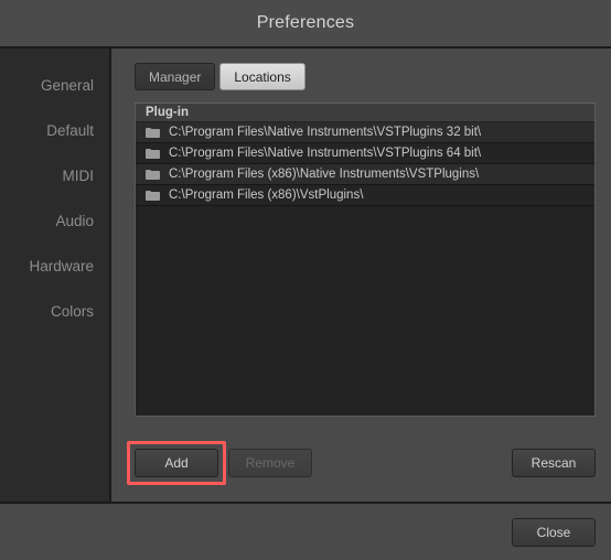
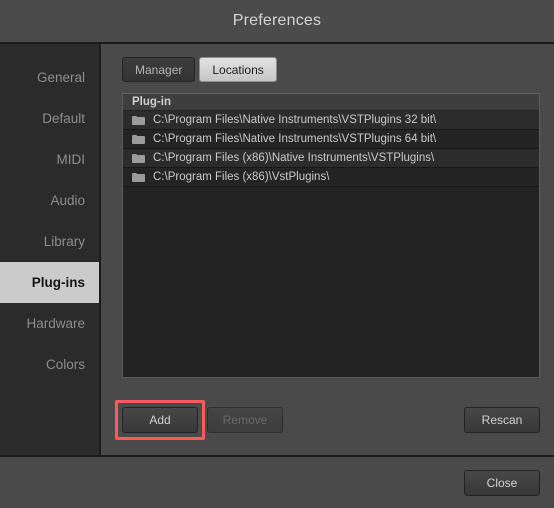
  Preferences
  General
  Default
  MIDI
  Audio
+ Library
+ Plug-ins
  Hardware
  Colors
  Manager
  Locations
  Plug-in
  C:\Program Files\Native Instruments\VSTPlugins 32 bit\
  C:\Program Files\Native Instruments\VSTPlugins 64 bit\
  C:\Program Files (x86)\Native Instruments\VSTPlugins\
  C:\Program Files (x86)\VstPlugins\
  Add
  Remove
  Rescan
  Close
